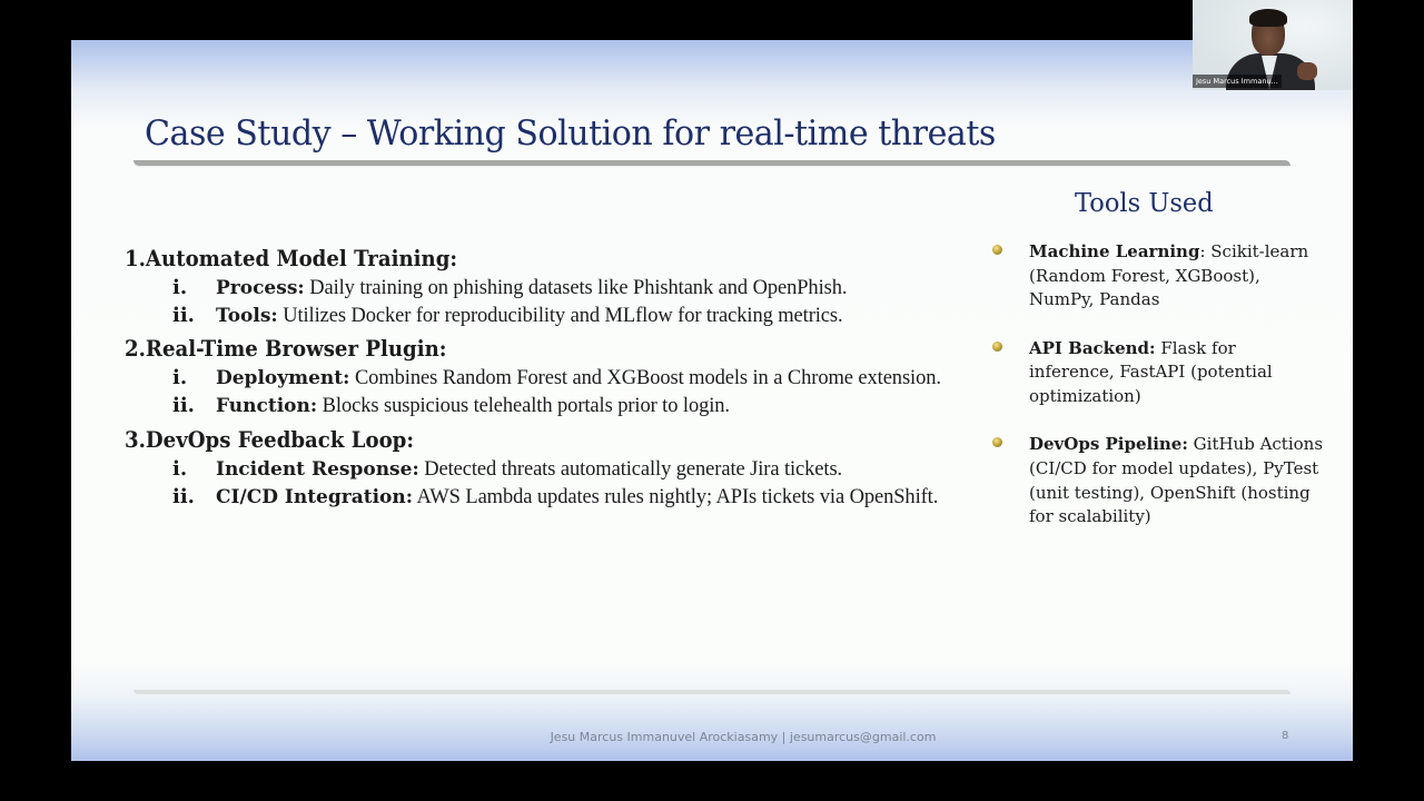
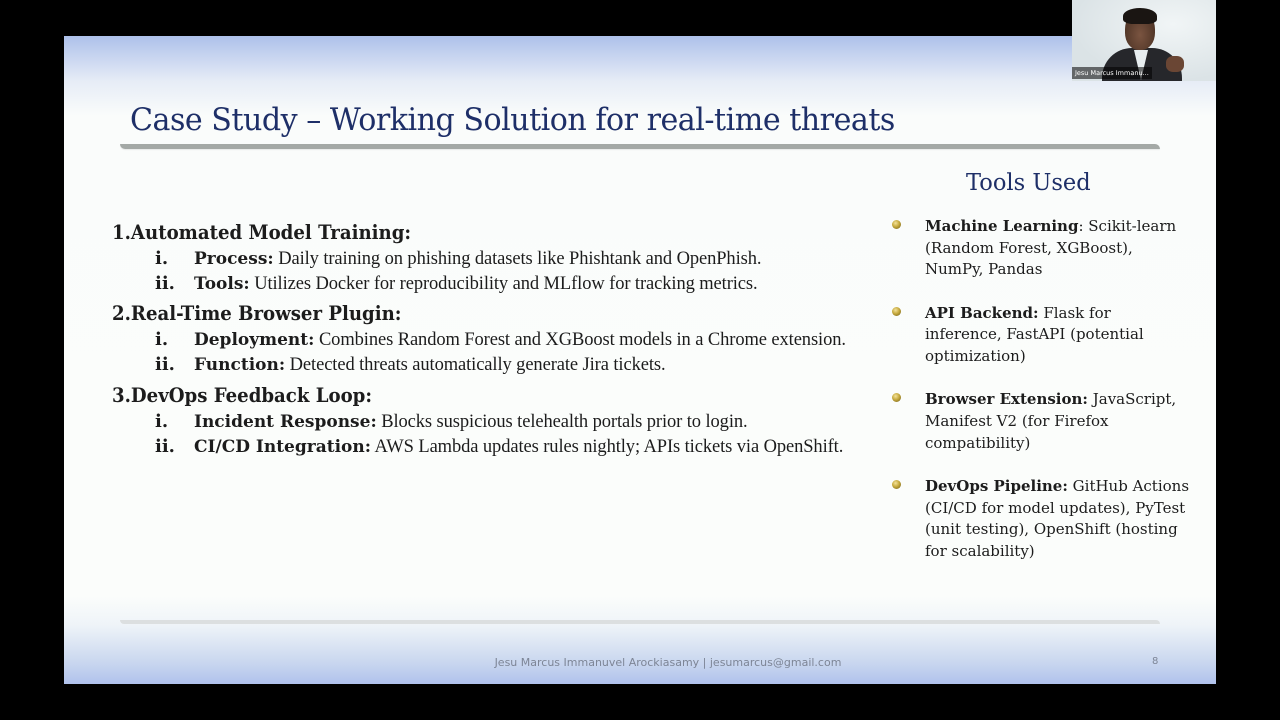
  Case Study – Working Solution for real-time threats
  Tools Used
  1.Automated Model Training:
  i.
  Process: Daily training on phishing datasets like Phishtank and OpenPhish.
  ii.
  Tools: Utilizes Docker for reproducibility and MLflow for tracking metrics.
  2.Real-Time Browser Plugin:
  i.
  Deployment: Combines Random Forest and XGBoost models in a Chrome extension.
  ii.
- Function: Blocks suspicious telehealth portals prior to login.
+ Function: Detected threats automatically generate Jira tickets.
  3.DevOps Feedback Loop:
  i.
- Incident Response: Detected threats automatically generate Jira tickets.
+ Incident Response: Blocks suspicious telehealth portals prior to login.
  ii.
  CI/CD Integration: AWS Lambda updates rules nightly; APIs tickets via OpenShift.
  Machine Learning: Scikit-learn (Random Forest, XGBoost), NumPy, Pandas
  API Backend: Flask for inference, FastAPI (potential optimization)
+ Browser Extension: JavaScript, Manifest V2 (for Firefox compatibility)
  DevOps Pipeline: GitHub Actions (CI/CD for model updates), PyTest (unit testing), OpenShift (hosting for scalability)
  Jesu Marcus Immanuvel Arockiasamy | jesumarcus@gmail.com
  8
  Jesu Marcus Immanu...
